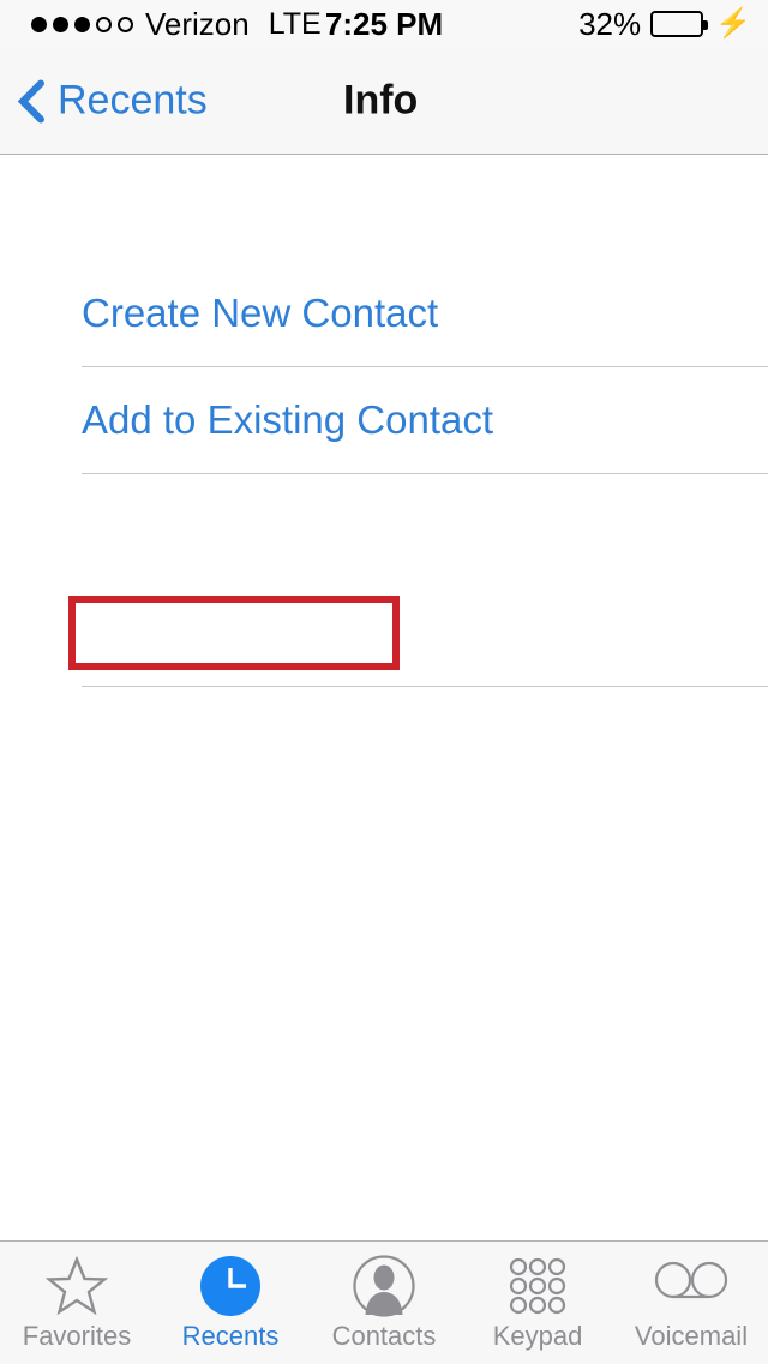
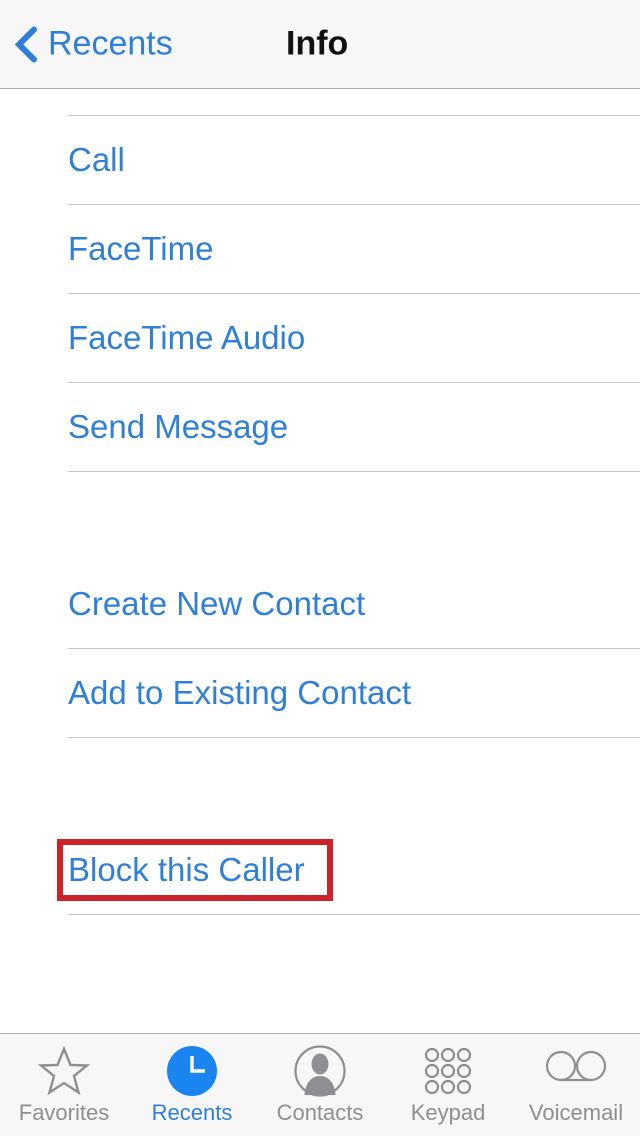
- Verizon
- LTE
- 7:25 PM
- 32%
- ⚡
  Recents
  Info
+ Call
+ FaceTime
+ FaceTime Audio
+ Send Message
  Create New Contact
  Add to Existing Contact
+ Block this Caller
  Favorites
  Recents
  Contacts
  Keypad
  Voicemail
